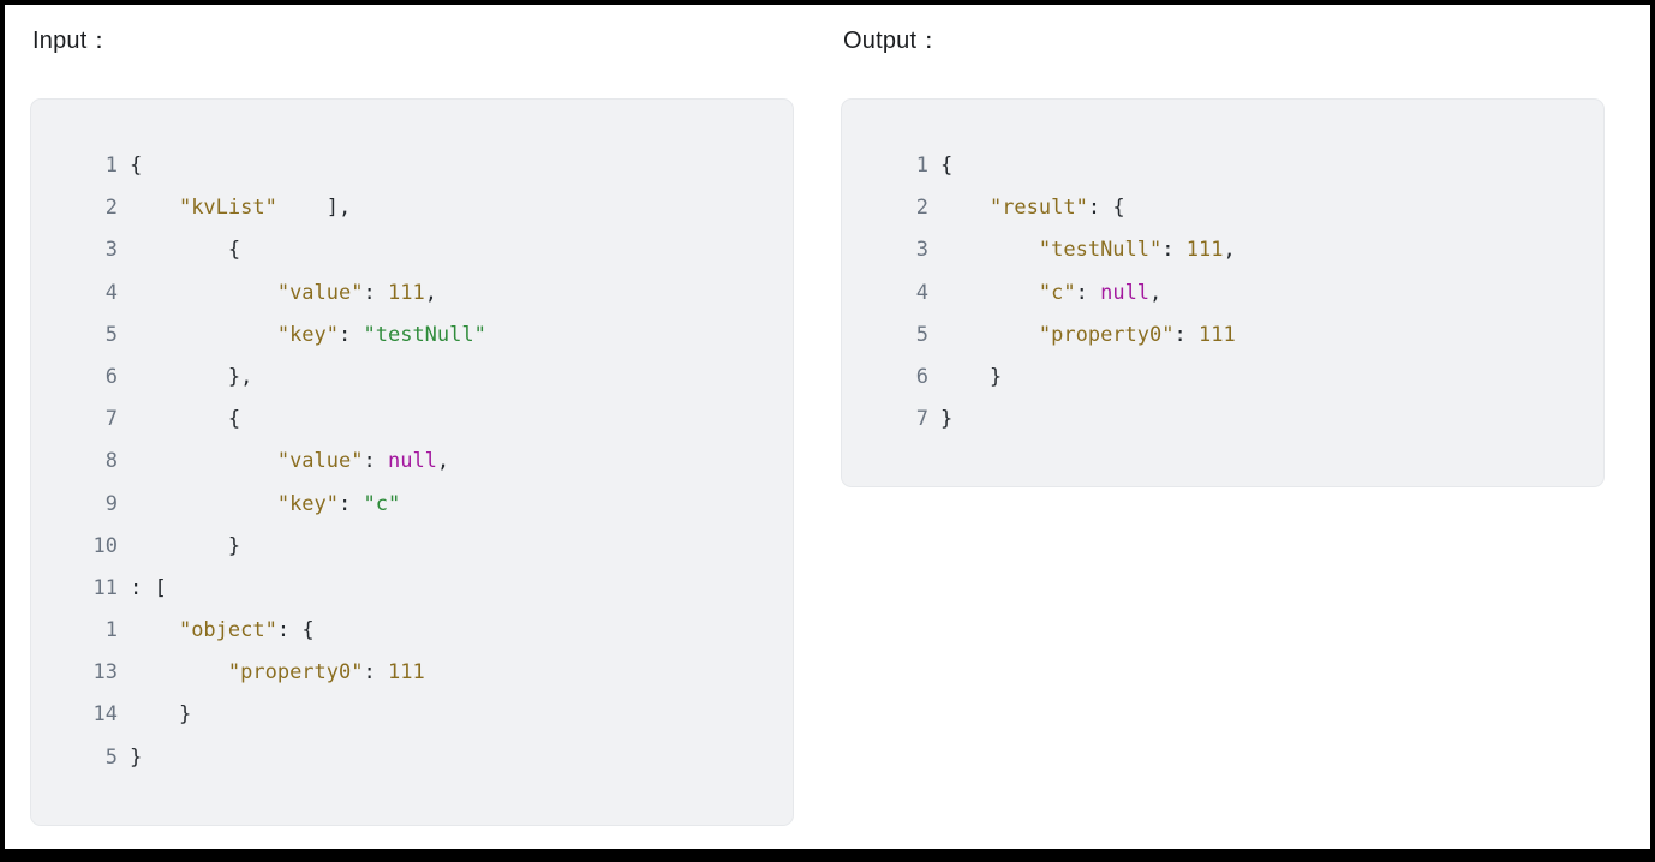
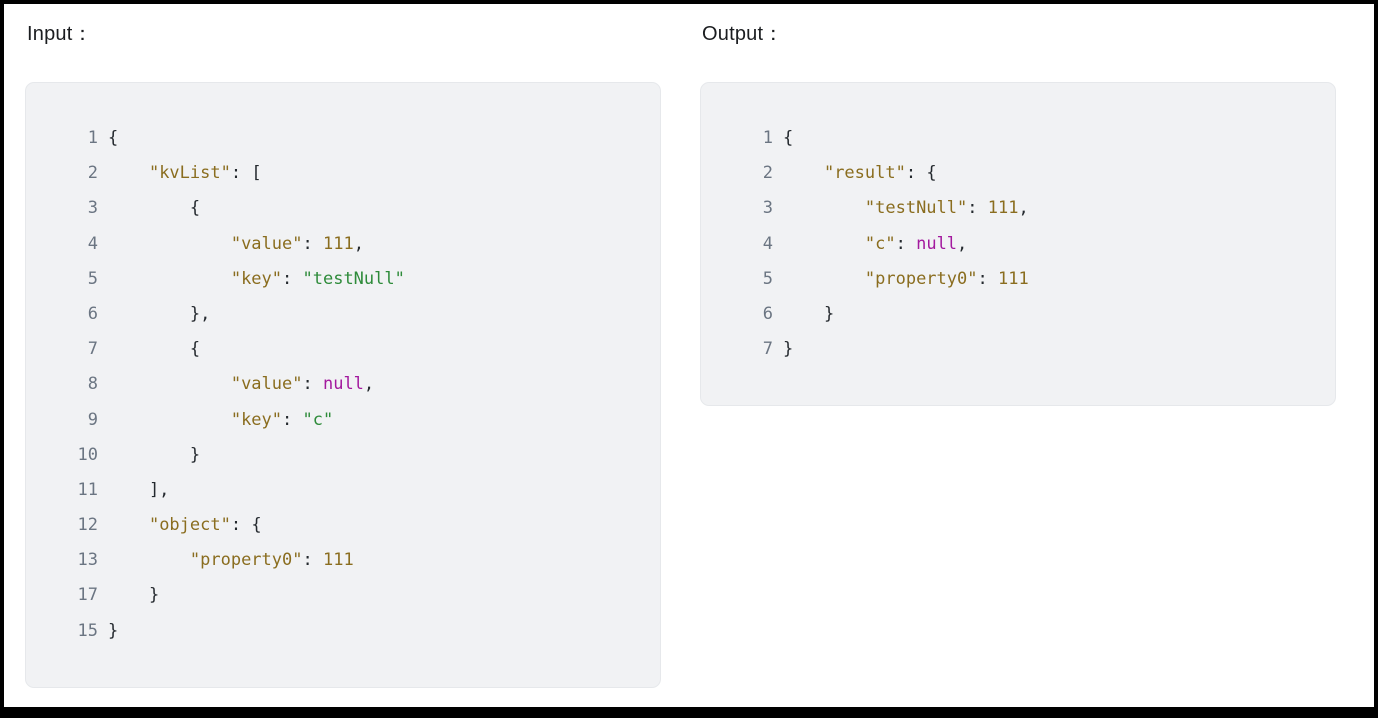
  Input：
  1 {
- 2 "kvList" ],
+ 2 "kvList": [
  3 {
  4 "value": 111,
  5 "key": "testNull"
  6 },
  7 {
  8 "value": null,
  9 "key": "c"
  10 }
- 11 : [
+ 11 ],
- 1 "object": {
+ 12 "object": {
  13 "property0": 111
- 14 }
+ 17 }
- 5 }
+ 15 }
  Output：
  1 {
  2 "result": {
  3 "testNull": 111,
  4 "c": null,
  5 "property0": 111
  6 }
  7 }
